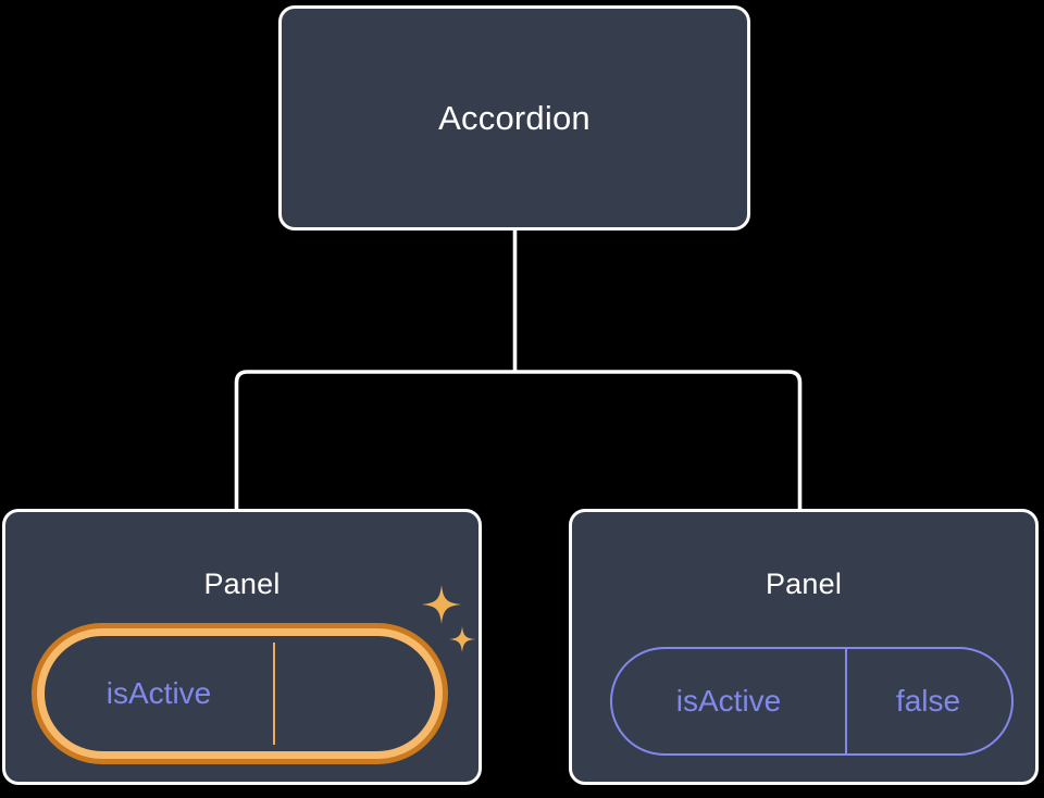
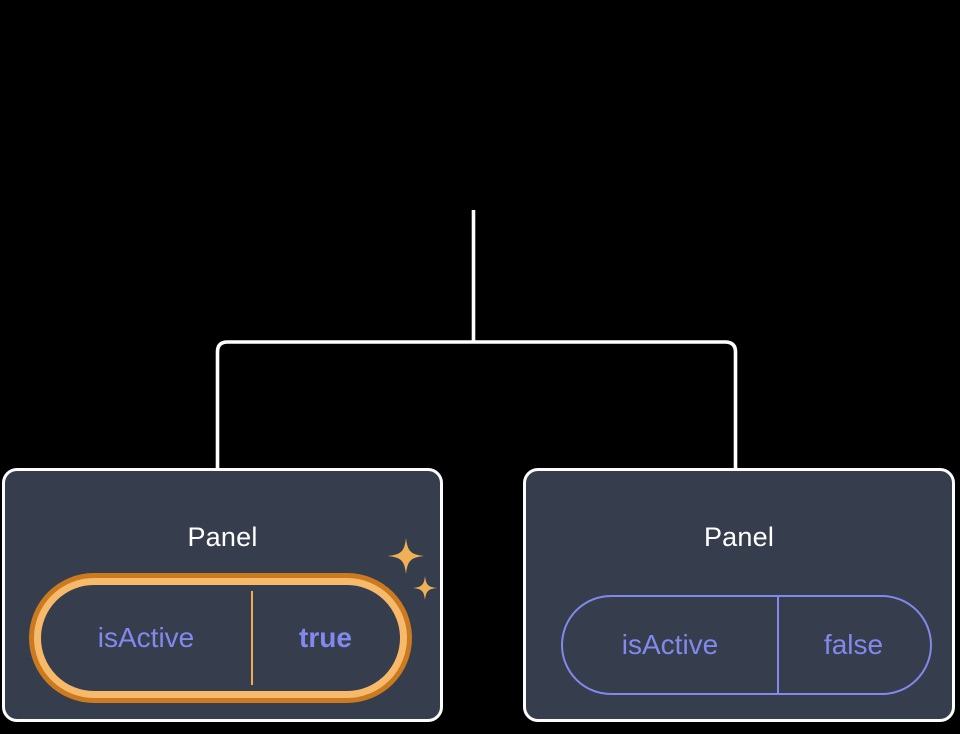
- Accordion
  Panel
  isActive
+ true
  Panel
  isActive
  false
